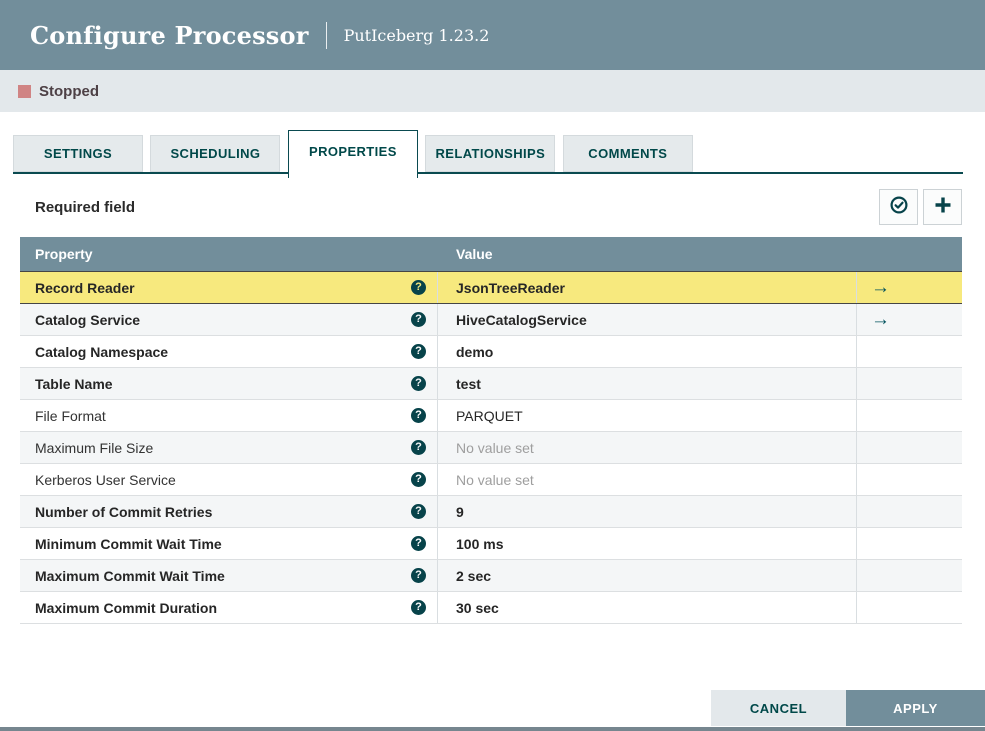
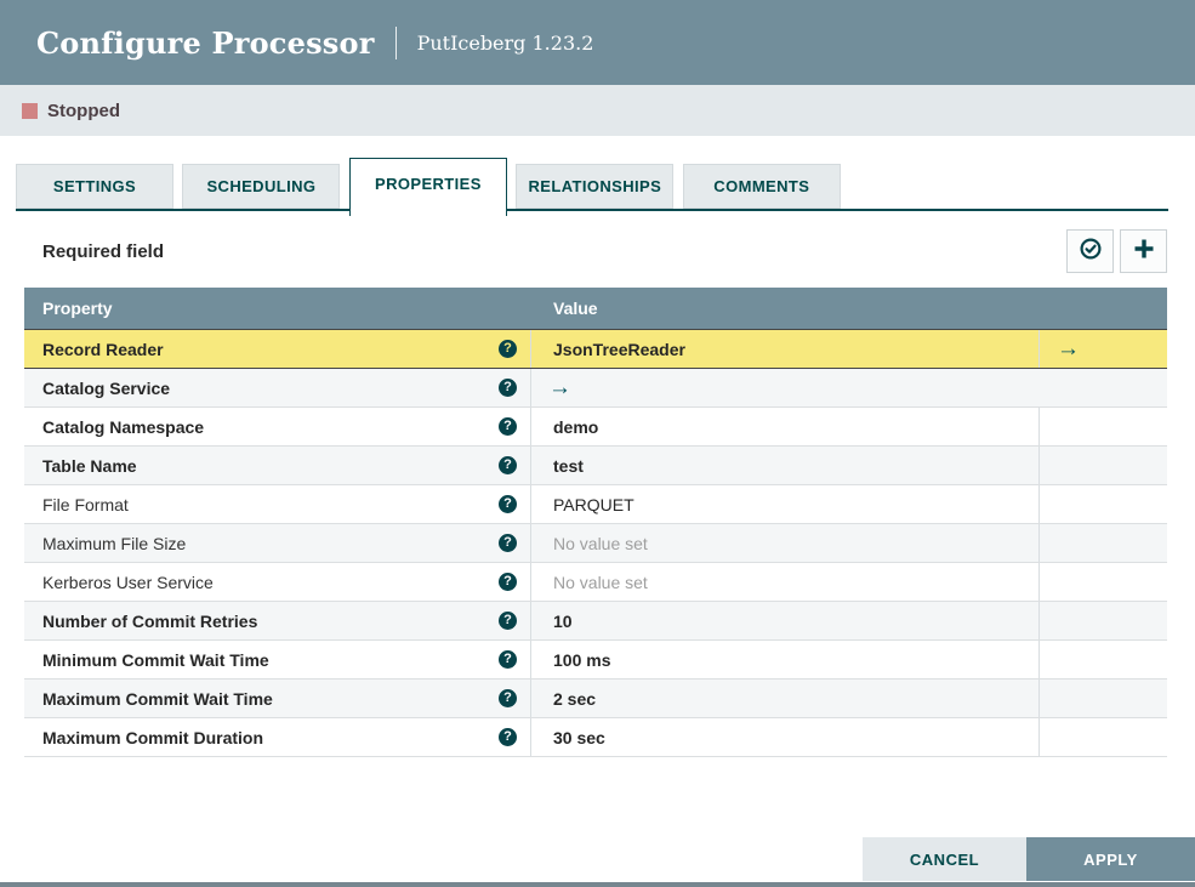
  Configure Processor
  PutIceberg 1.23.2
  Stopped
  SETTINGS SCHEDULING PROPERTIES RELATIONSHIPS COMMENTS
  Required field
  Property
  Value
  Record Reader
  ?
  JsonTreeReader
  →
  Catalog Service
  ?
- HiveCatalogService
  →
  Catalog Namespace
  ?
  demo
  Table Name
  ?
  test
  File Format
  ?
  PARQUET
  Maximum File Size
  ?
  No value set
  Kerberos User Service
  ?
  No value set
  Number of Commit Retries
  ?
- 9
+ 10
  Minimum Commit Wait Time
  ?
  100 ms
  Maximum Commit Wait Time
  ?
  2 sec
  Maximum Commit Duration
  ?
  30 sec
  CANCEL
  APPLY
